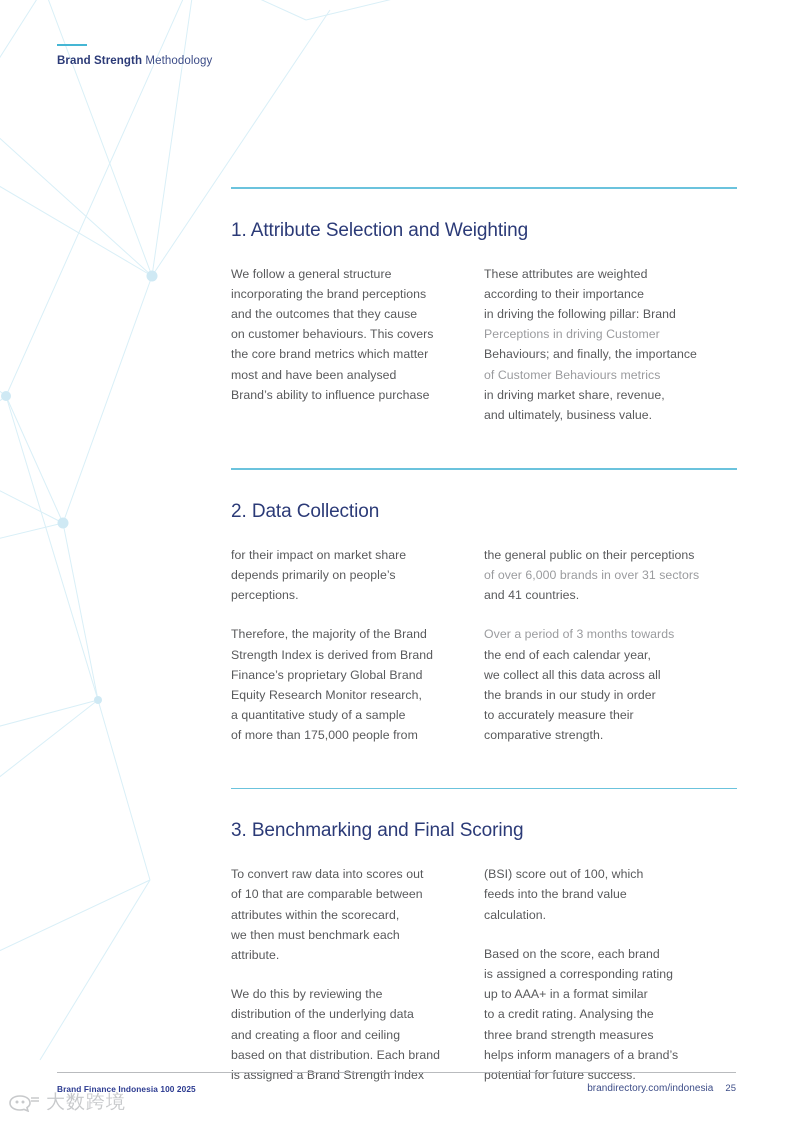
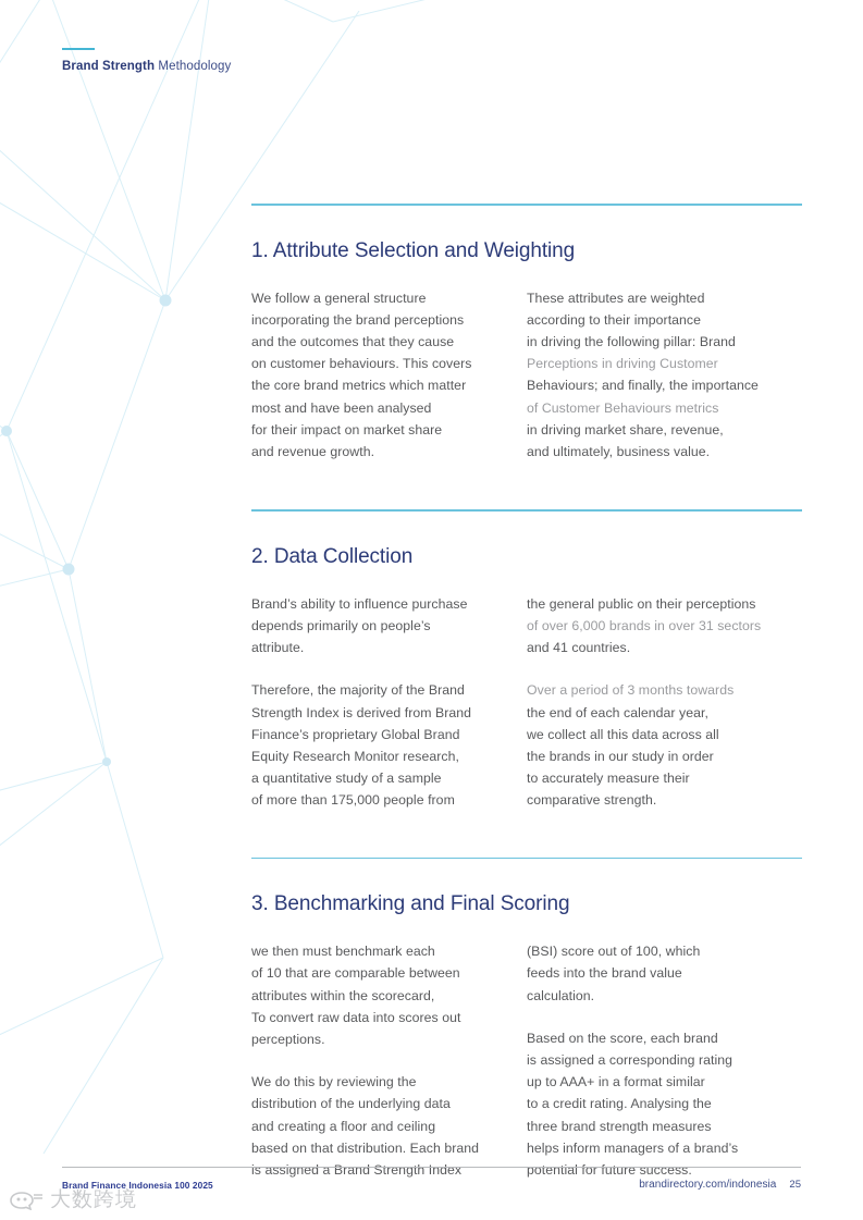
  Brand Strength Methodology
  1. Attribute Selection and Weighting
  We follow a general structure
  incorporating the brand perceptions
  and the outcomes that they cause
  on customer behaviours. This covers
  the core brand metrics which matter
  most and have been analysed
- Brand’s ability to influence purchase
+ for their impact on market share
+ and revenue growth.
  These attributes are weighted
  according to their importance
  in driving the following pillar: Brand
  Perceptions in driving Customer
  Behaviours; and finally, the importance
  of Customer Behaviours metrics
  in driving market share, revenue,
  and ultimately, business value.
  2. Data Collection
- for their impact on market share
+ Brand’s ability to influence purchase
  depends primarily on people’s
- perceptions.
+ attribute.
  Therefore, the majority of the Brand
  Strength Index is derived from Brand
  Finance’s proprietary Global Brand
  Equity Research Monitor research,
  a quantitative study of a sample
  of more than 175,000 people from
  the general public on their perceptions
  of over 6,000 brands in over 31 sectors
  and 41 countries.
  Over a period of 3 months towards
  the end of each calendar year,
  we collect all this data across all
  the brands in our study in order
  to accurately measure their
  comparative strength.
  3. Benchmarking and Final Scoring
- To convert raw data into scores out
+ we then must benchmark each
  of 10 that are comparable between
  attributes within the scorecard,
- we then must benchmark each
+ To convert raw data into scores out
- attribute.
+ perceptions.
  We do this by reviewing the
  distribution of the underlying data
  and creating a floor and ceiling
  based on that distribution. Each brand
  is assigned a Brand Strength Index
  (BSI) score out of 100, which
  feeds into the brand value
  calculation.
  Based on the score, each brand
  is assigned a corresponding rating
  up to AAA+ in a format similar
  to a credit rating. Analysing the
  three brand strength measures
  helps inform managers of a brand’s
  potential for future success.
  Brand Finance Indonesia 100 2025
  brandirectory.com/indonesia
  25
  大数跨境
